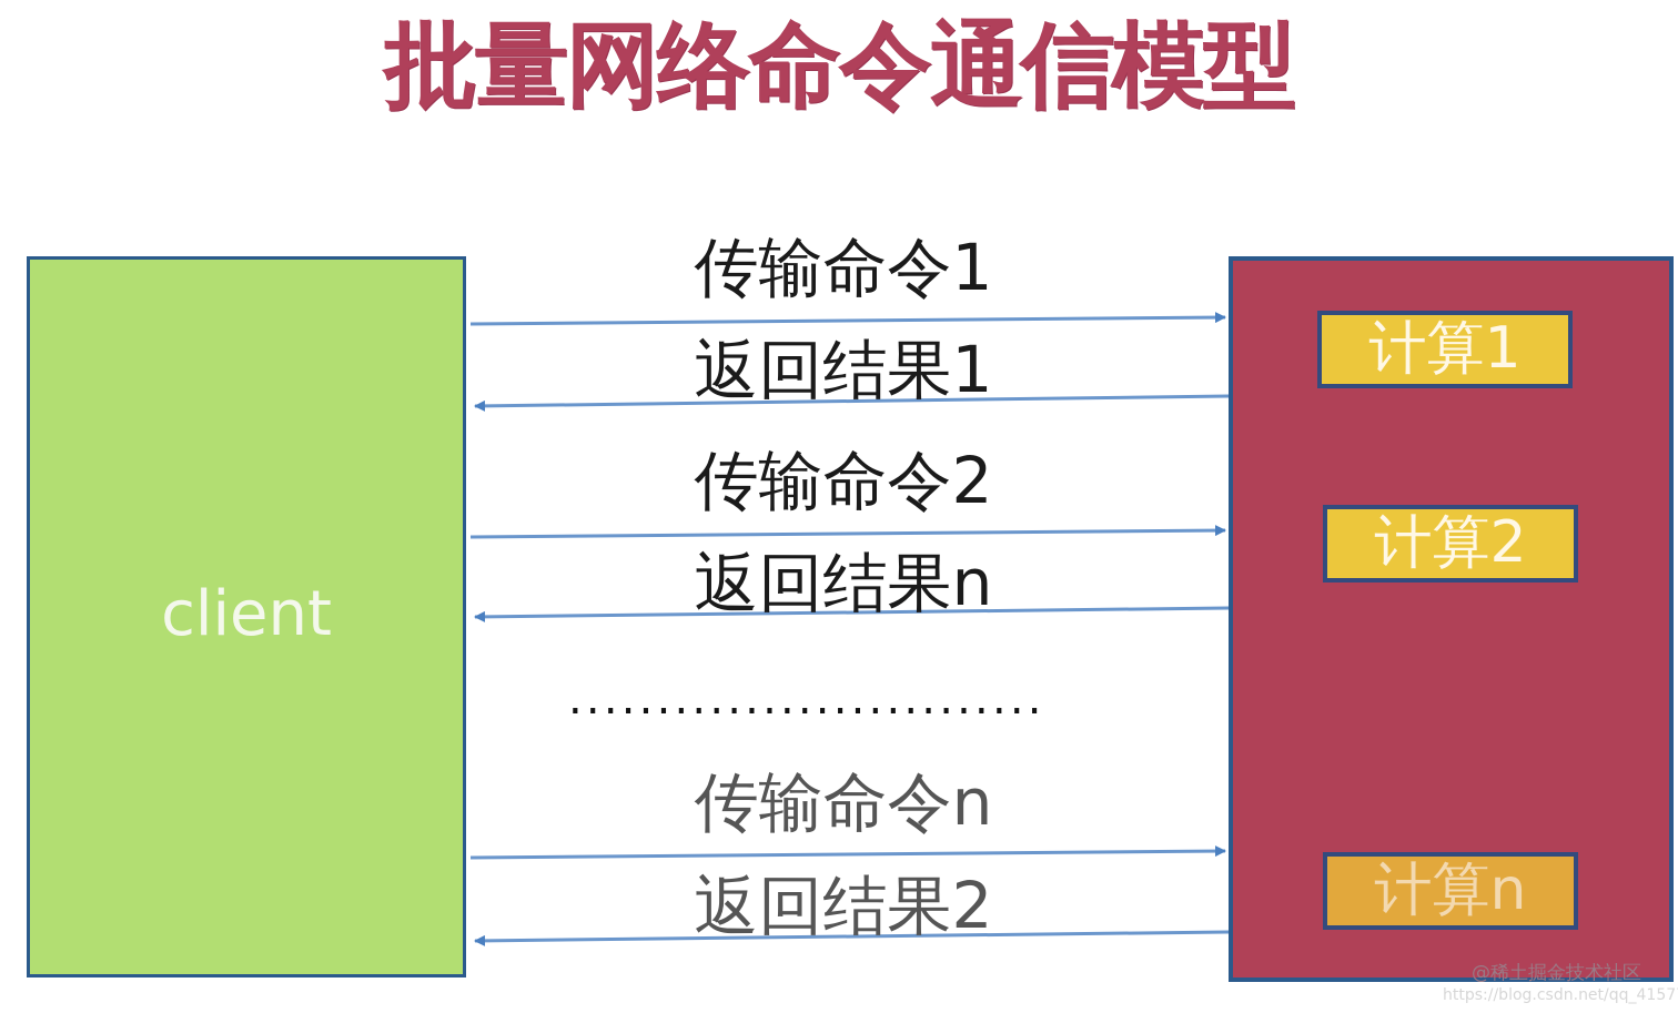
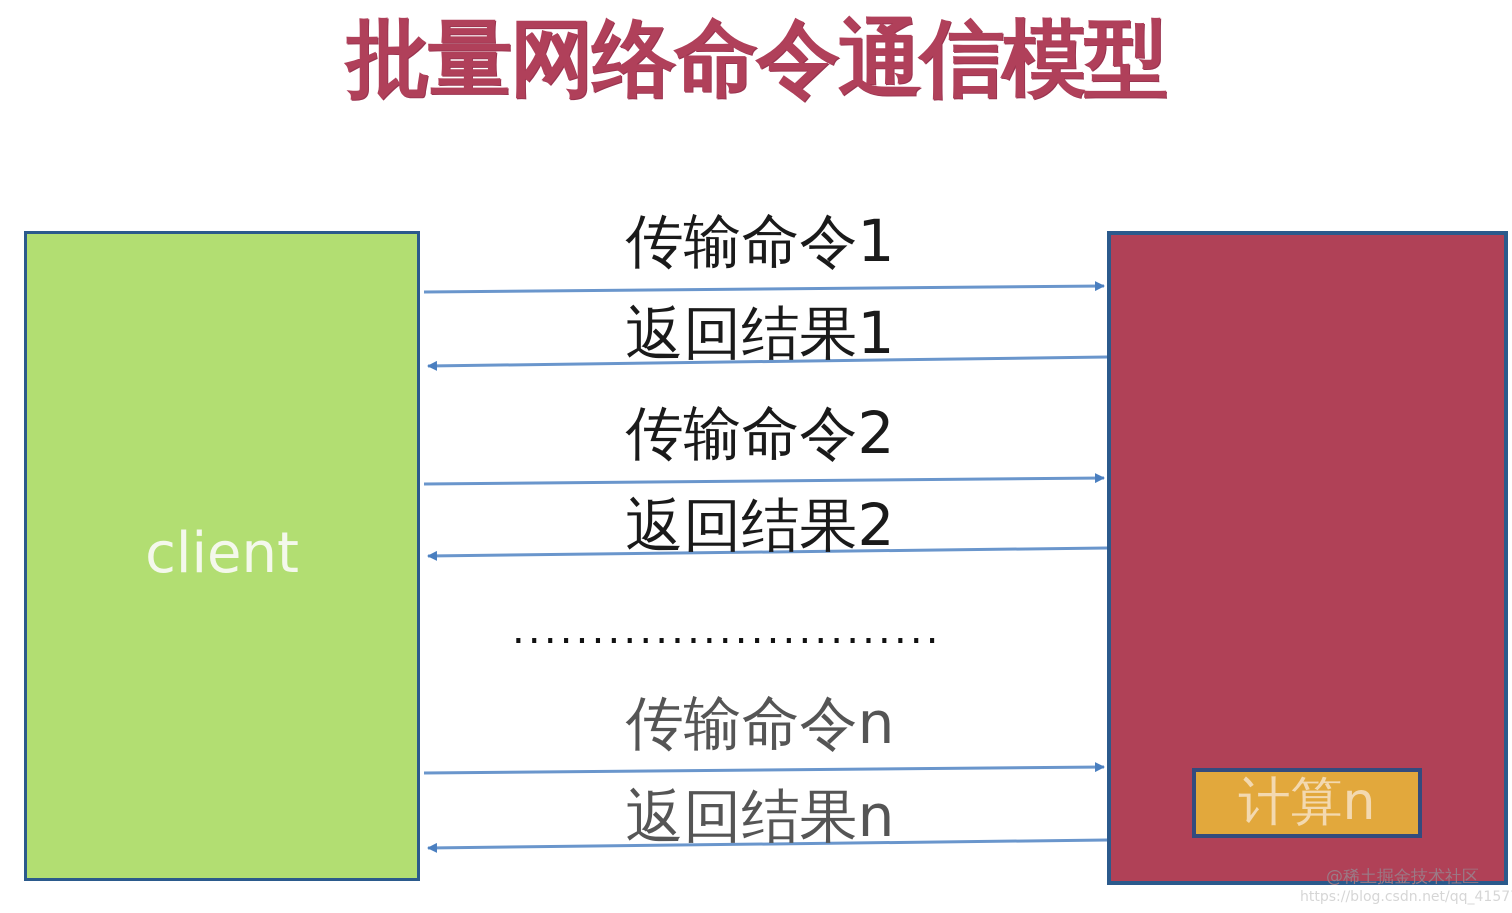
  批量网络命令通信模型
  client
- 计算1
- 计算2
  计算n
  传输命令1
  返回结果1
  传输命令2
- 返回结果n
+ 返回结果2
  ...........................
  传输命令n
- 返回结果2
+ 返回结果n
  @稀土掘金技术社区
  https://blog.csdn.net/qq_4157
